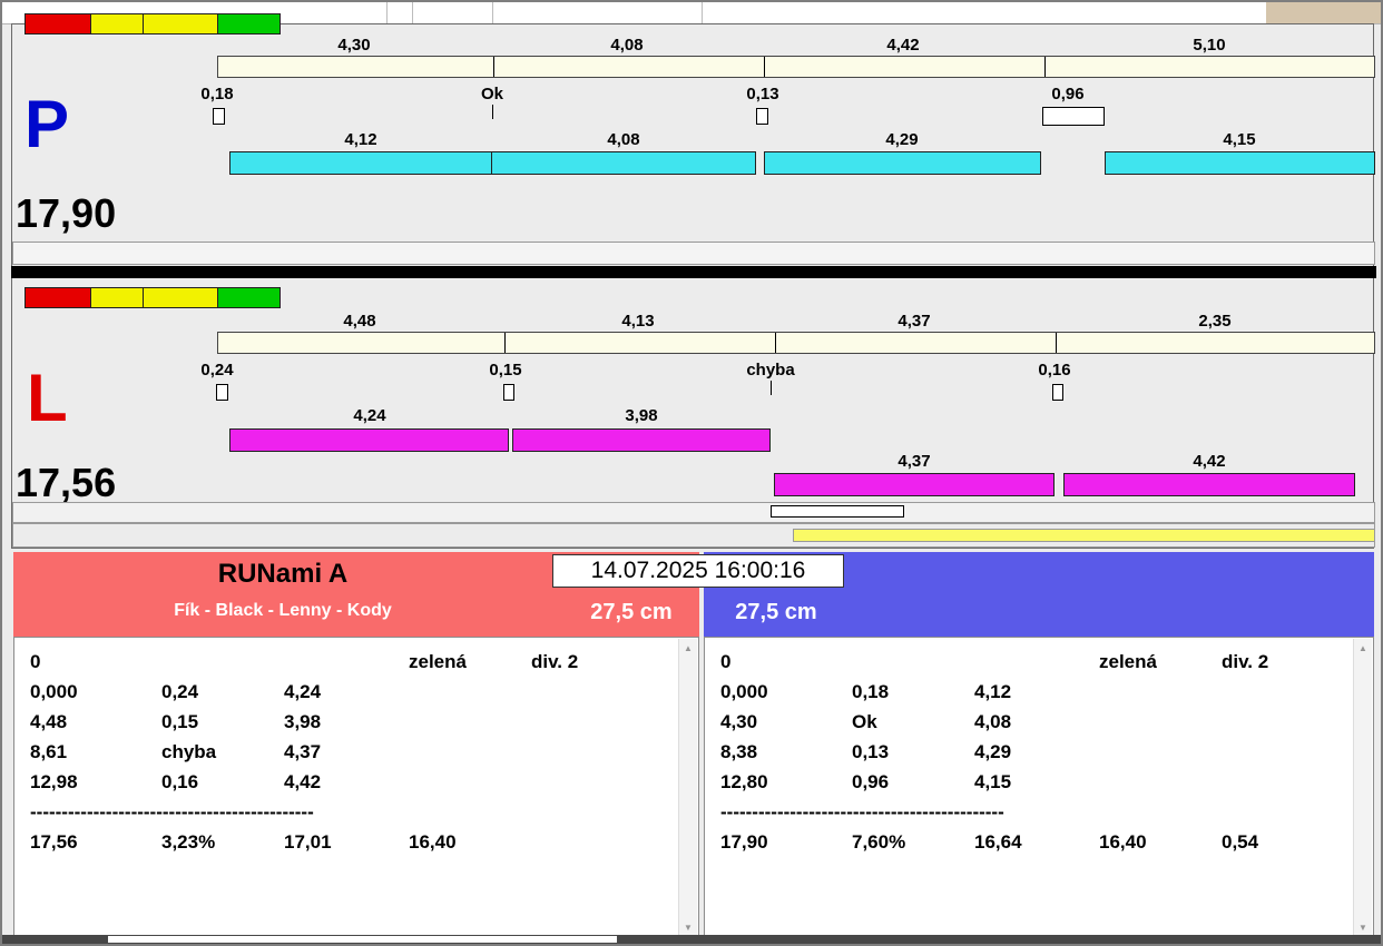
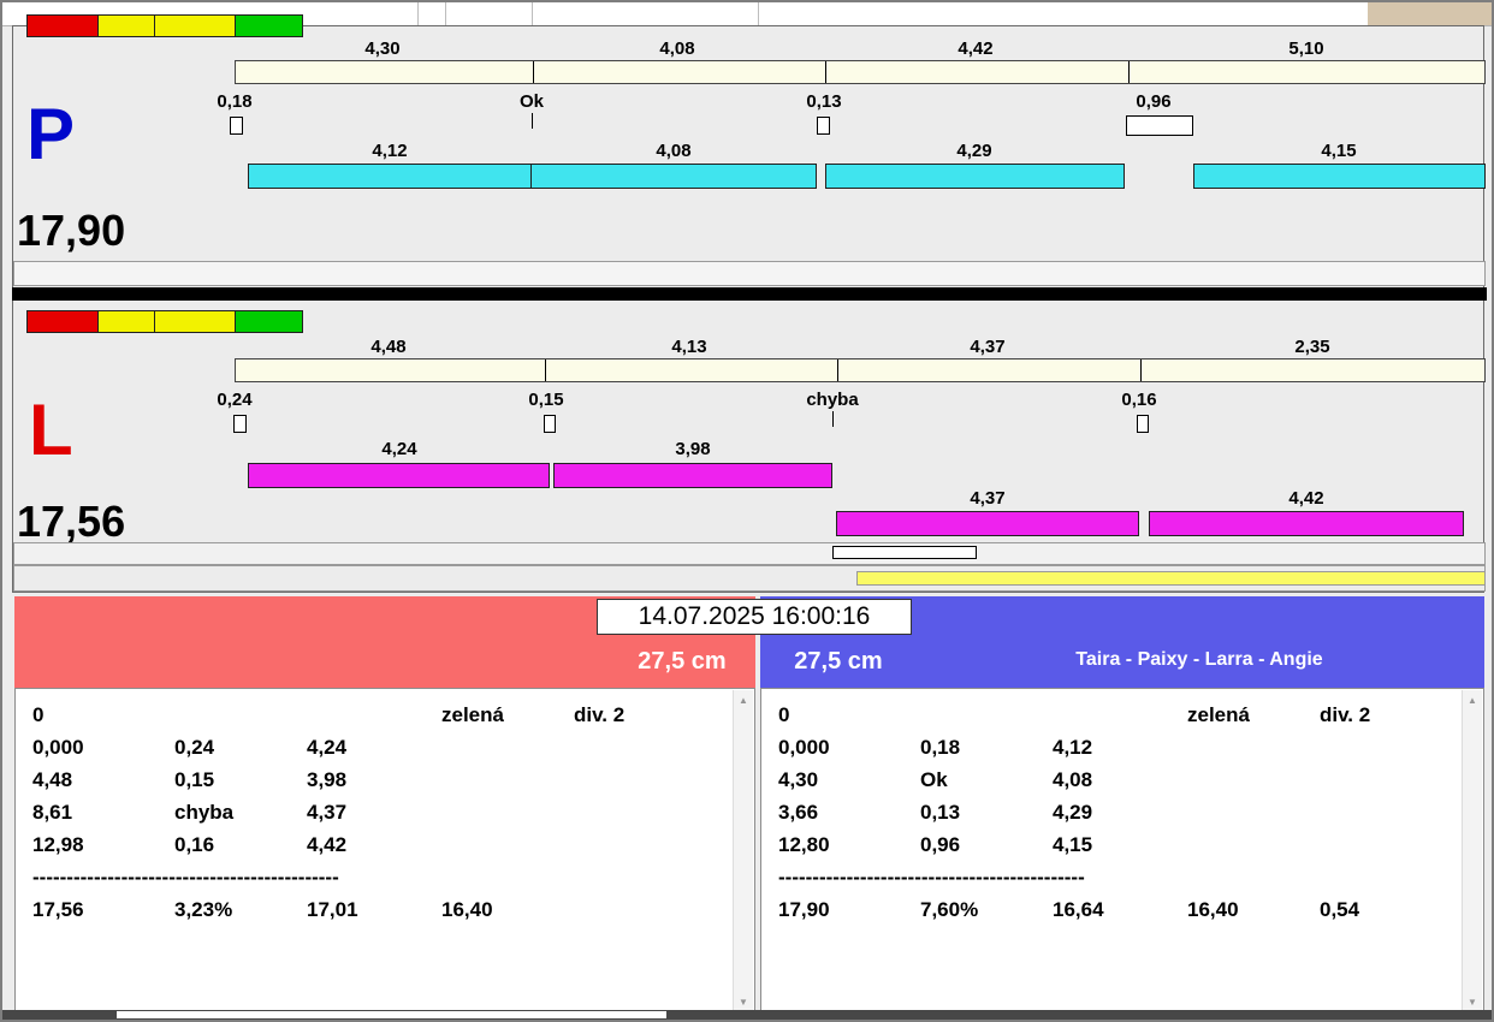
  4,30
  4,08
  4,42
  5,10
  0,18
  Ok
  0,13
  0,96
  4,12
  4,08
  4,29
  4,15
  P
  17,90
  4,48
  4,13
  4,37
  2,35
  0,24
  0,15
  chyba
  0,16
  4,24
  3,98
  4,37
  4,42
  L
  17,56
- RUNami A
- Fík - Black - Lenny - Kody
  27,5 cm
  14.07.2025 16:00:16
  27,5 cm
+ Taira - Paixy - Larra - Angie
  0
  zelená
  div. 2
  0,000
  0,24
  4,24
  4,48
  0,15
  3,98
  8,61
  chyba
  4,37
  12,98
  0,16
  4,42
  ---------------------------------------------
  17,56
  3,23%
  17,01
  16,40
  ▲
  ▼
  0
  zelená
  div. 2
  0,000
  0,18
  4,12
  4,30
  Ok
  4,08
- 8,38
+ 3,66
  0,13
  4,29
  12,80
  0,96
  4,15
  ---------------------------------------------
  17,90
  7,60%
  16,64
  16,40
  0,54
  ▲
  ▼
